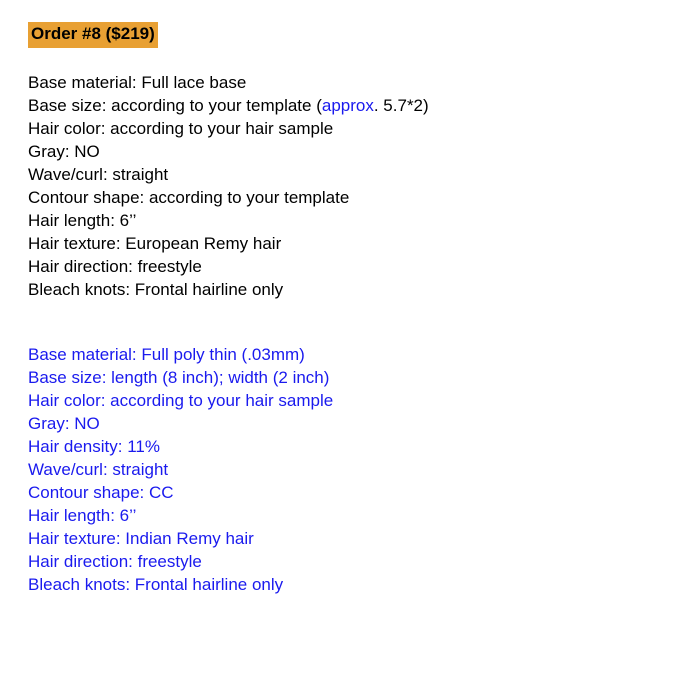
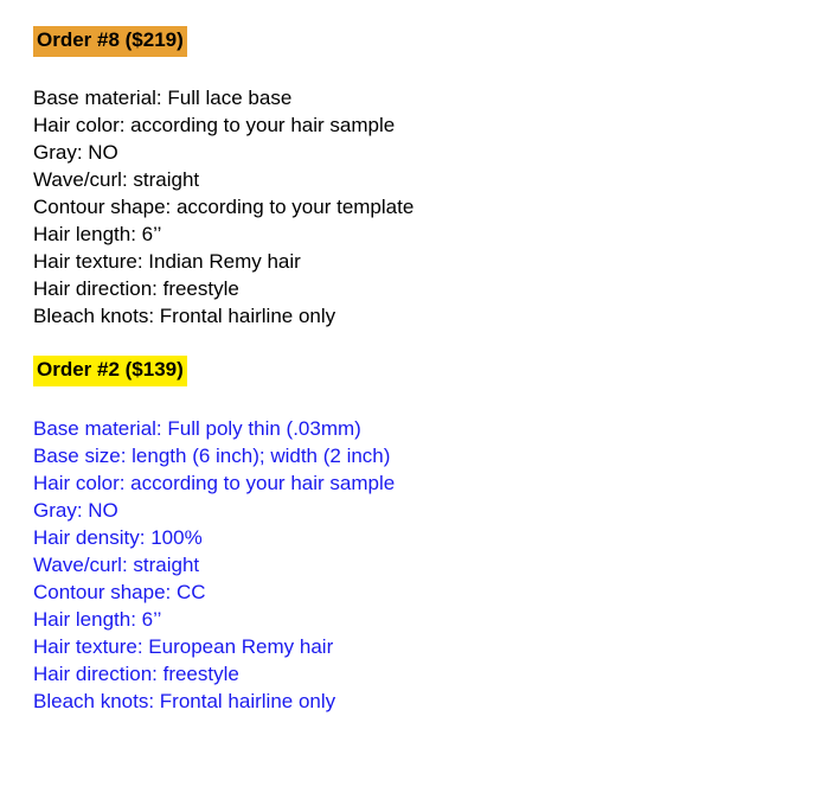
  Order #8 ($219)
  Base material: Full lace base
- Base size: according to your template (approx. 5.7*2)
  Hair color: according to your hair sample
  Gray: NO
  Wave/curl: straight
  Contour shape: according to your template
  Hair length: 6’’
- Hair texture: European Remy hair
+ Hair texture: Indian Remy hair
  Hair direction: freestyle
  Bleach knots: Frontal hairline only
+ Order #2 ($139)
  Base material: Full poly thin (.03mm)
- Base size: length (8 inch); width (2 inch)
+ Base size: length (6 inch); width (2 inch)
  Hair color: according to your hair sample
  Gray: NO
- Hair density: 11%
+ Hair density: 100%
  Wave/curl: straight
  Contour shape: CC
  Hair length: 6’’
- Hair texture: Indian Remy hair
+ Hair texture: European Remy hair
  Hair direction: freestyle
  Bleach knots: Frontal hairline only
